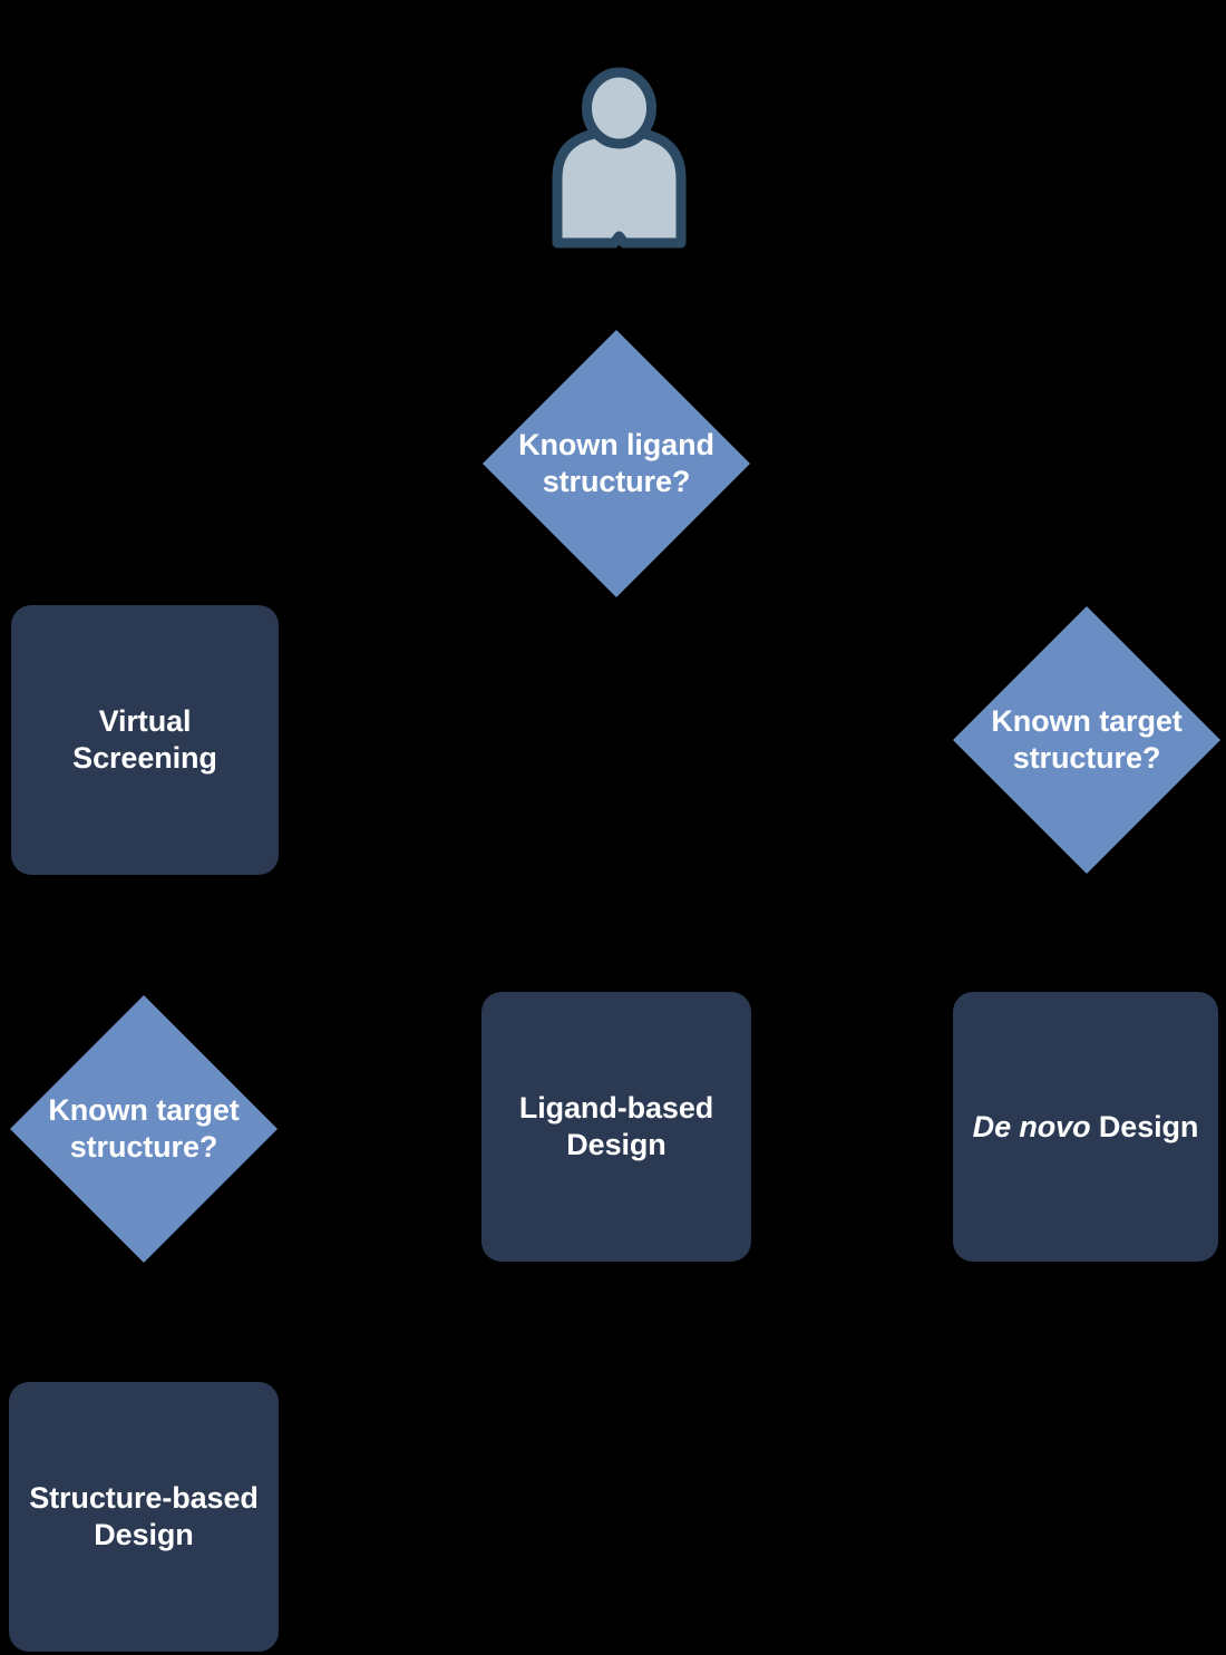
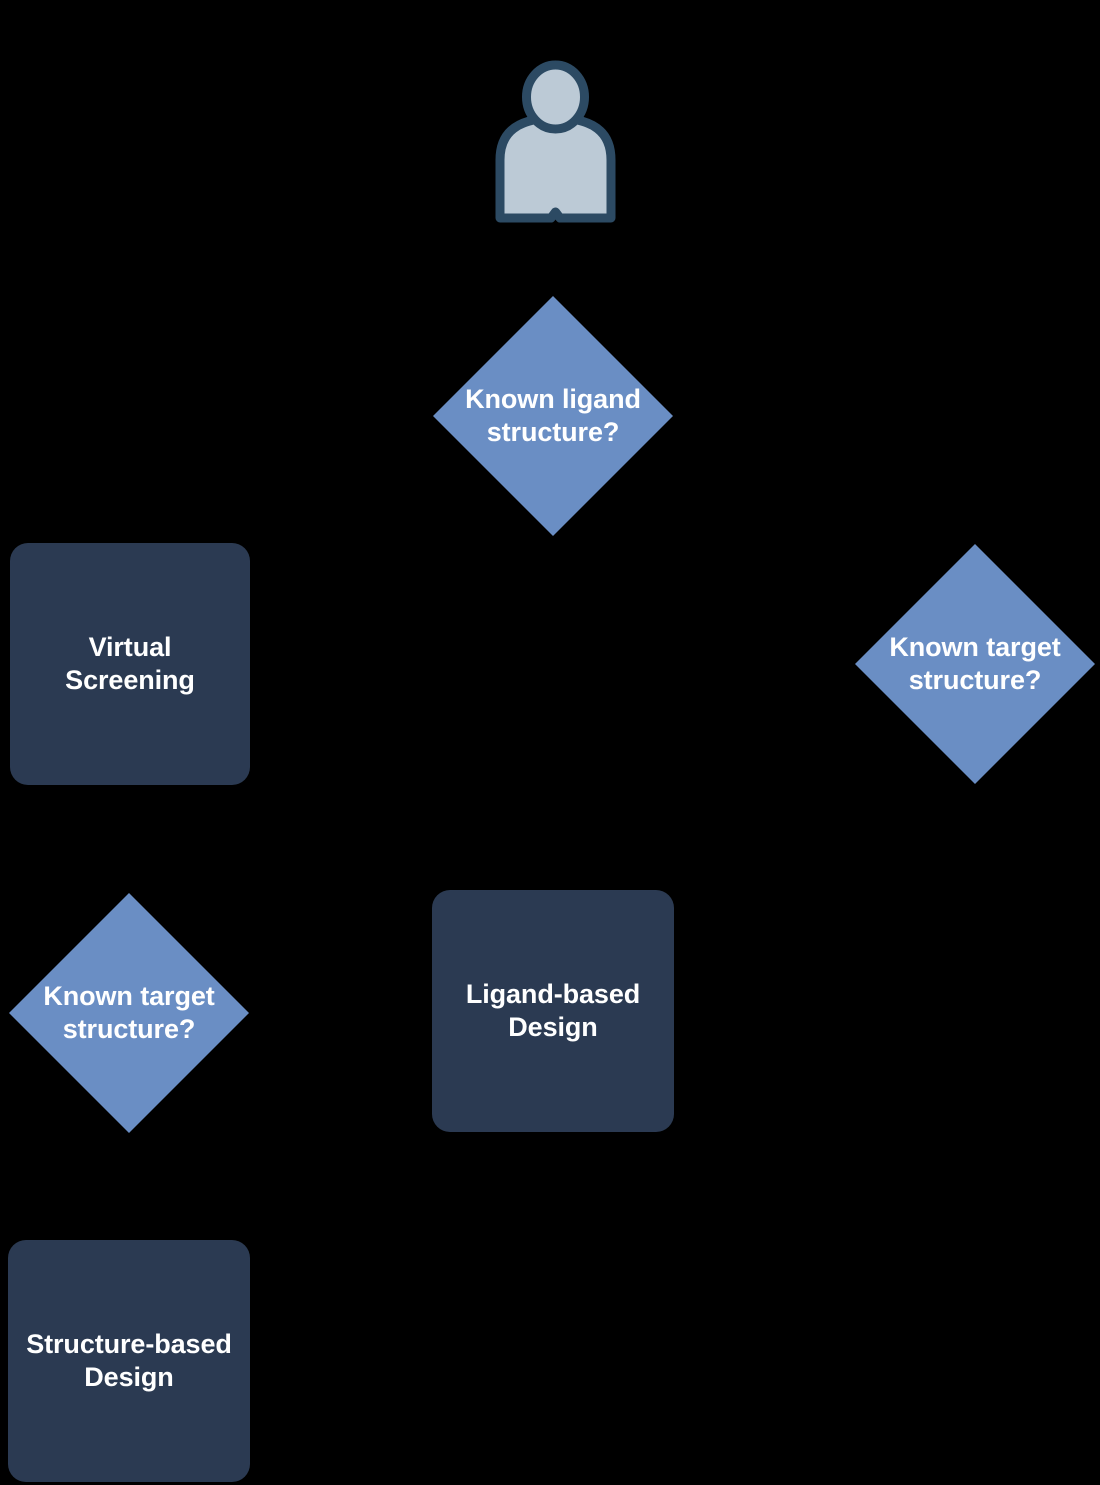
  Known ligand
  structure?
  Virtual
  Screening
  Known target
  structure?
  Known target
  structure?
  Ligand-based
  Design
- De novo Design
  Structure-based
  Design
